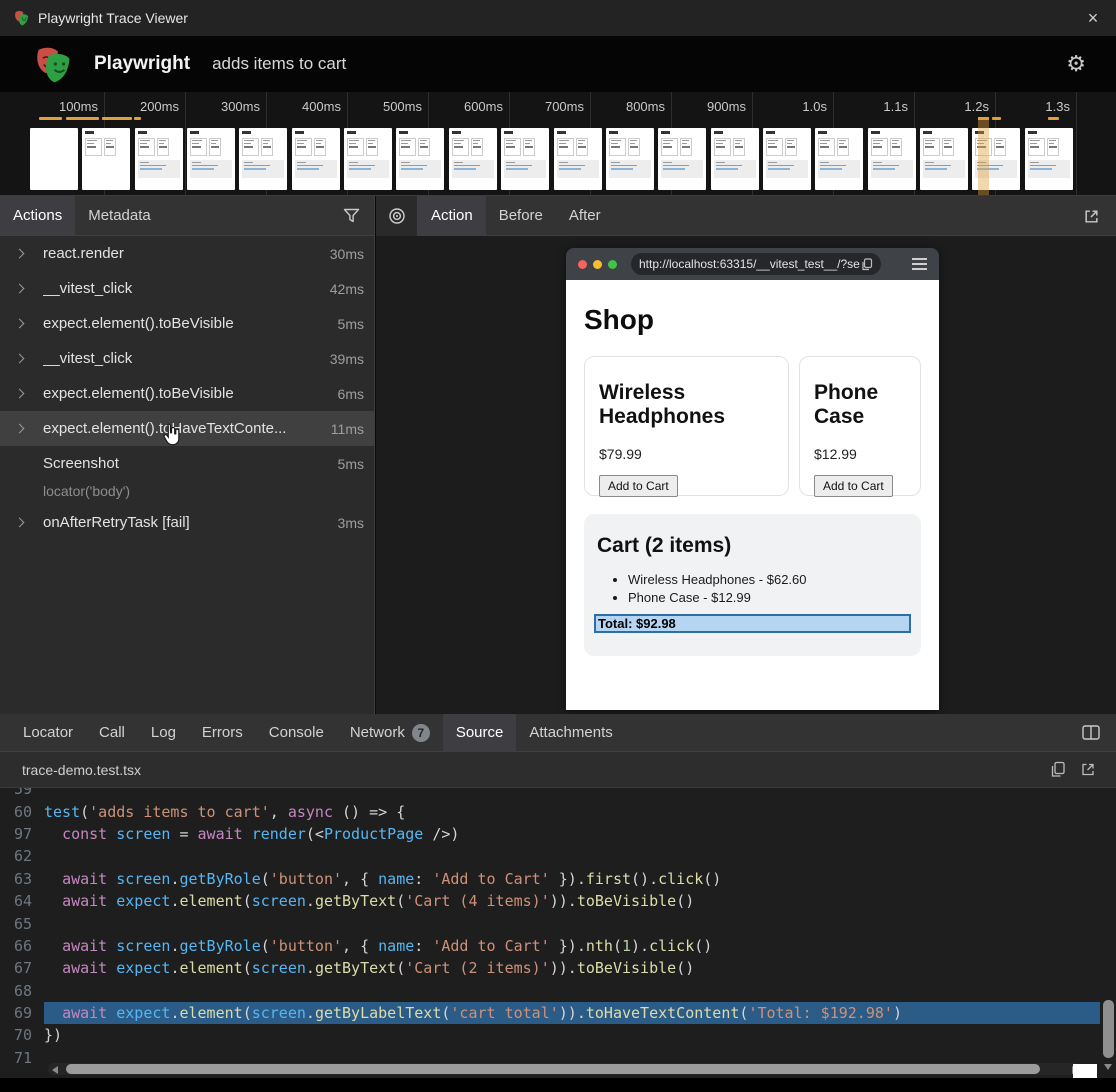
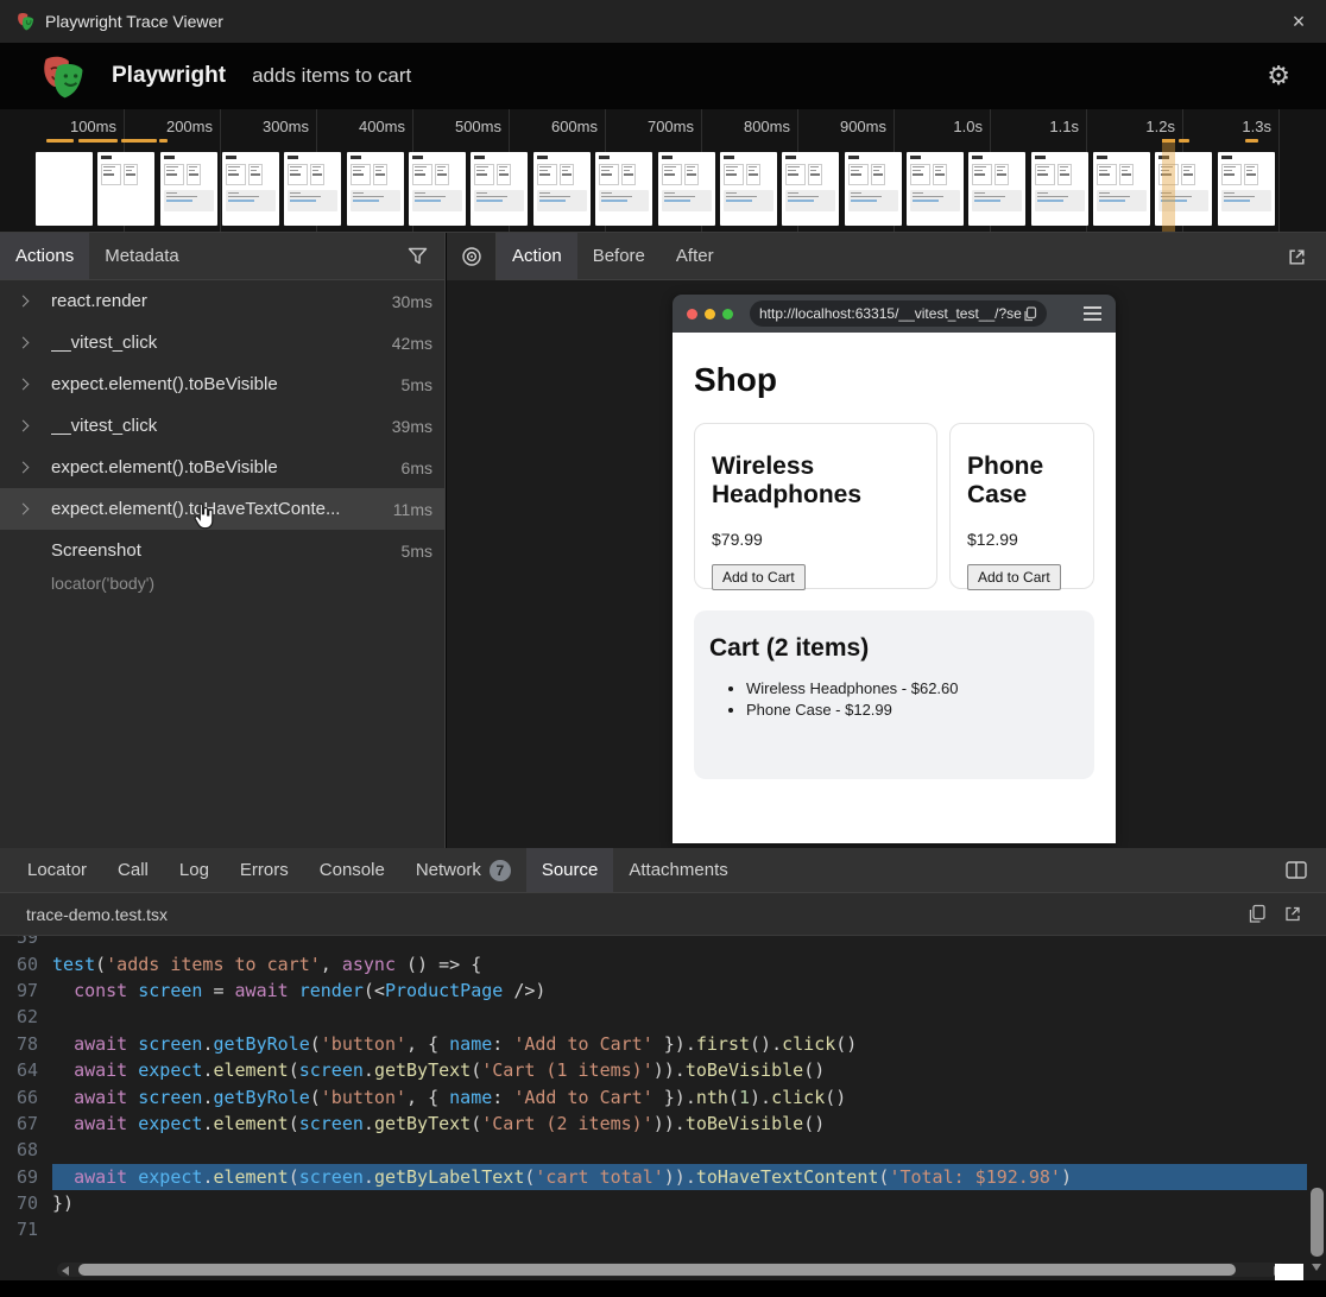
  Playwright Trace Viewer
  ×
  Playwright
  adds items to cart
  ⚙
  100ms
  200ms
  300ms
  400ms
  500ms
  600ms
  700ms
  800ms
  900ms
  1.0s
  1.1s
  1.2s
  1.3s
  Actions
  Metadata
  react.render
  30ms
  __vitest_click
  42ms
  expect.element().toBeVisible
  5ms
  __vitest_click
  39ms
  expect.element().toBeVisible
  6ms
  expect.element().toHaveTextConte...
  11ms
  Screenshot
  5ms
  locator('body')
- onAfterRetryTask [fail]
- 3ms
  Action
  Before
  After
  http://localhost:63315/__vitest_test__/?se
  Shop
  Wireless Headphones
  $79.99
  Add to Cart
  Phone Case
  $12.99
  Add to Cart
  Cart (2 items)
  Wireless Headphones - $62.60
  Phone Case - $12.99
- Total: $92.98
  Locator
  Call
  Log
  Errors
  Console
  Network
  7
  Source
  Attachments
  trace-demo.test.tsx
  59
  60
  test
  (
  'adds items to cart'
  ,
  async
  () => {
  97
  const
  screen
  =
  await
  render
  (<
  ProductPage
  />)
  62
- 63
+ 78
  await
  screen
  .
  getByRole
  (
  'button'
  , {
  name
  :
  'Add to Cart'
  }).
  first
  ().
  click
  ()
  64
  await
  expect
  .
  element
  (
  screen
  .
  getByText
  (
- 'Cart (4 items)'
+ 'Cart (1 items)'
  )).
  toBeVisible
  ()
- 65
  66
  await
  screen
  .
  getByRole
  (
  'button'
  , {
  name
  :
  'Add to Cart'
  }).
  nth
  (
  1
  ).
  click
  ()
  67
  await
  expect
  .
  element
  (
  screen
  .
  getByText
  (
  'Cart (2 items)'
  )).
  toBeVisible
  ()
  68
  69
  await
  expect
  .
  element
  (
  screen
  .
  getByLabelText
  (
  'cart total'
  )).
  toHaveTextContent
  (
  'Total: $192.98'
  )
  70
  })
  71
